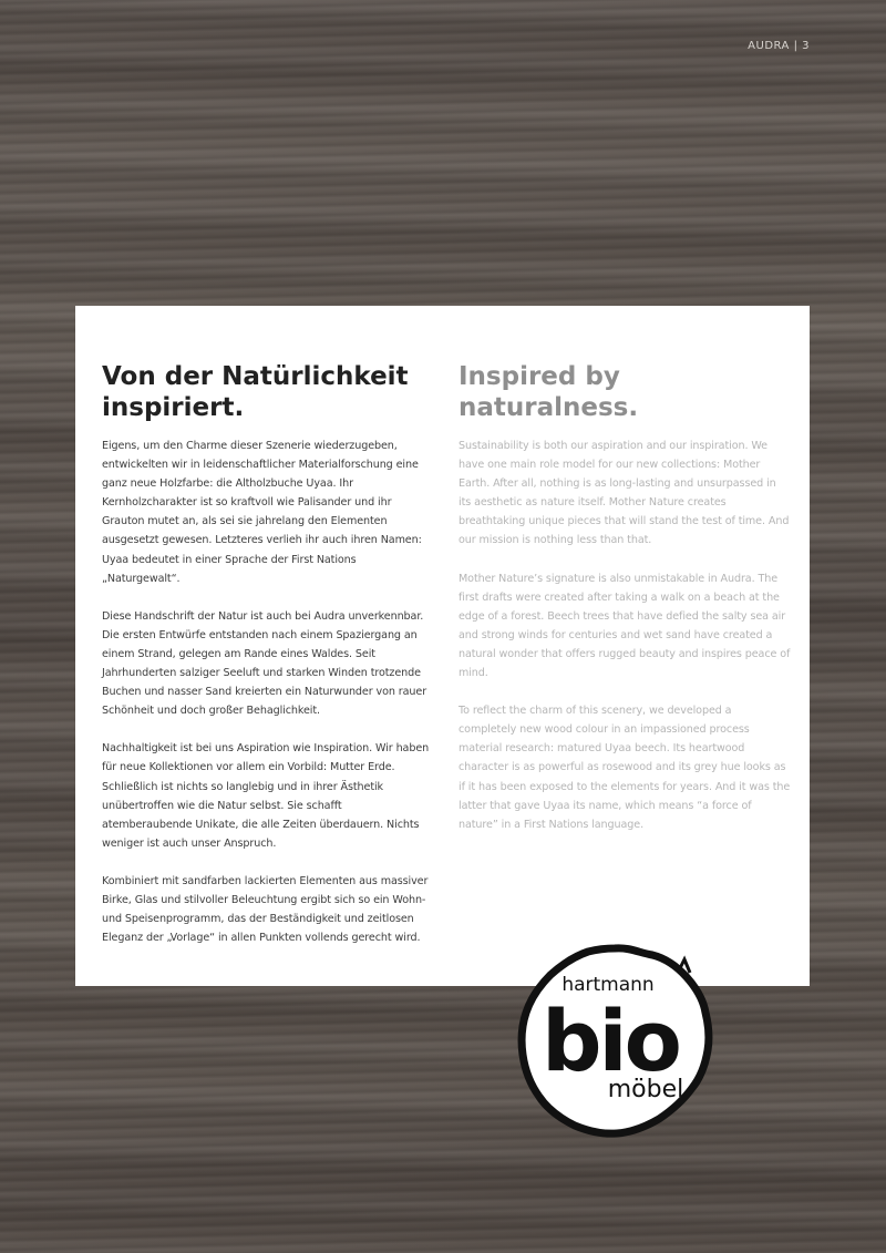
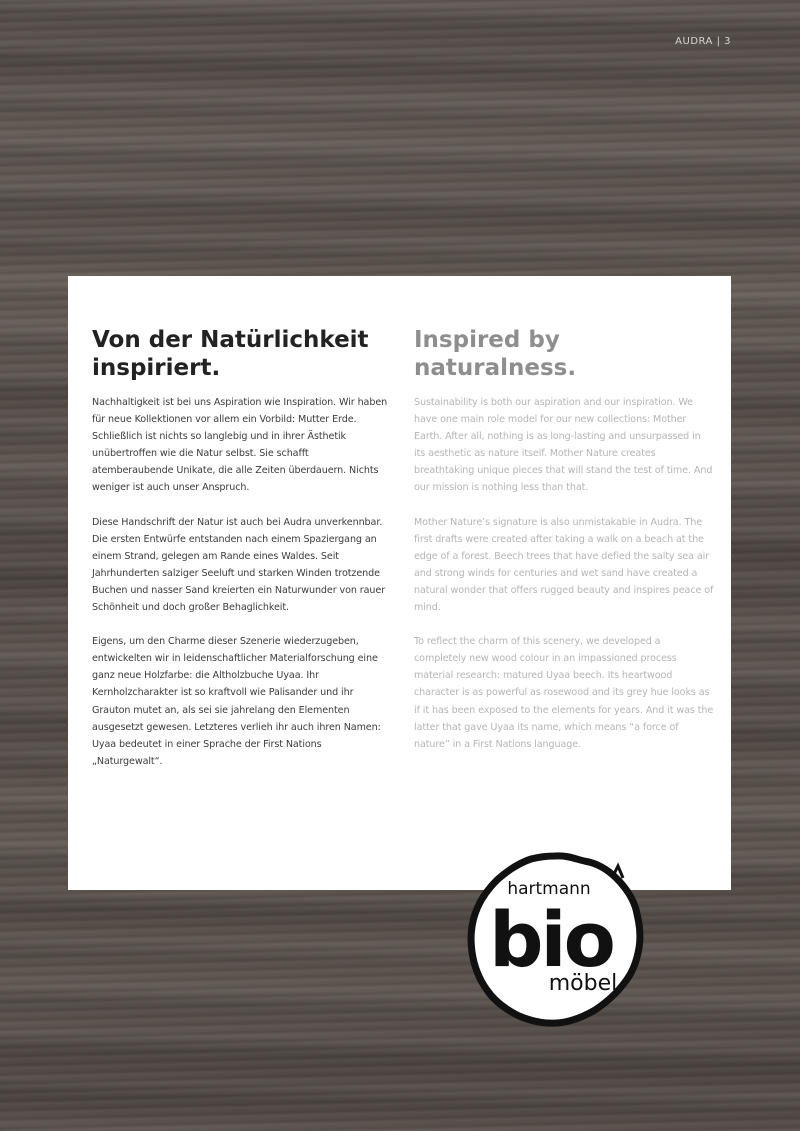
  AUDRA | 3
  Von der Natürlichkeit
  inspiriert.
- Eigens, um den Charme dieser Szenerie wiederzugeben, entwickelten wir in leidenschaftlicher Materialforschung eine ganz neue Holzfarbe: die Altholzbuche Uyaa. Ihr Kernholzcharakter ist so kraftvoll wie Palisander und ihr Grauton mutet an, als sei sie jahrelang den Elementen ausgesetzt gewesen. Letzteres verlieh ihr auch ihren Namen: Uyaa bedeutet in einer Sprache der First Nations „Naturgewalt“.
+ Nachhaltigkeit ist bei uns Aspiration wie Inspiration. Wir haben für neue Kollektionen vor allem ein Vorbild: Mutter Erde. Schließlich ist nichts so langlebig und in ihrer Ästhetik unübertroffen wie die Natur selbst. Sie schafft atemberaubende Unikate, die alle Zeiten überdauern. Nichts weniger ist auch unser Anspruch.
  Diese Handschrift der Natur ist auch bei Audra unverkennbar. Die ersten Entwürfe entstanden nach einem Spaziergang an einem Strand, gelegen am Rande eines Waldes. Seit Jahrhunderten salziger Seeluft und starken Winden trotzende Buchen und nasser Sand kreierten ein Naturwunder von rauer Schönheit und doch großer Behaglichkeit.
- Nachhaltigkeit ist bei uns Aspiration wie Inspiration. Wir haben für neue Kollektionen vor allem ein Vorbild: Mutter Erde. Schließlich ist nichts so langlebig und in ihrer Ästhetik unübertroffen wie die Natur selbst. Sie schafft atemberaubende Unikate, die alle Zeiten überdauern. Nichts weniger ist auch unser Anspruch.
+ Eigens, um den Charme dieser Szenerie wiederzugeben, entwickelten wir in leidenschaftlicher Materialforschung eine ganz neue Holzfarbe: die Altholzbuche Uyaa. Ihr Kernholzcharakter ist so kraftvoll wie Palisander und ihr Grauton mutet an, als sei sie jahrelang den Elementen ausgesetzt gewesen. Letzteres verlieh ihr auch ihren Namen: Uyaa bedeutet in einer Sprache der First Nations „Naturgewalt“.
- Kombiniert mit sandfarben lackierten Elementen aus massiver Birke, Glas und stilvoller Beleuchtung ergibt sich so ein Wohn- und Speisenprogramm, das der Beständigkeit und zeitlosen Eleganz der „Vorlage“ in allen Punkten vollends gerecht wird.
  Inspired by
  naturalness.
  Sustainability is both our aspiration and our inspiration. We have one main role model for our new collections: Mother Earth. After all, nothing is as long-lasting and unsurpassed in its aesthetic as nature itself. Mother Nature creates breathtaking unique pieces that will stand the test of time. And our mission is nothing less than that.
  Mother Nature’s signature is also unmistakable in Audra. The first drafts were created after taking a walk on a beach at the edge of a forest. Beech trees that have defied the salty sea air and strong winds for centuries and wet sand have created a natural wonder that offers rugged beauty and inspires peace of mind.
  To reflect the charm of this scenery, we developed a completely new wood colour in an impassioned process material research: matured Uyaa beech. Its heartwood character is as powerful as rosewood and its grey hue looks as if it has been exposed to the elements for years. And it was the latter that gave Uyaa its name, which means “a force of nature” in a First Nations language.
  hartmann
  bio
  möbel
